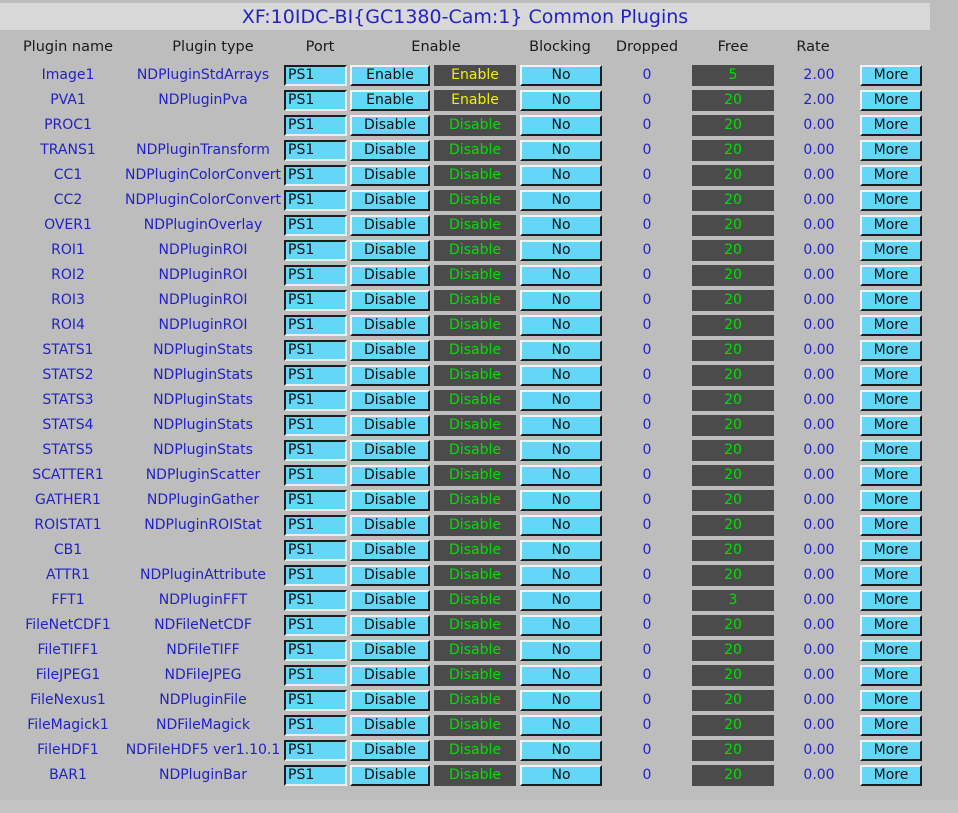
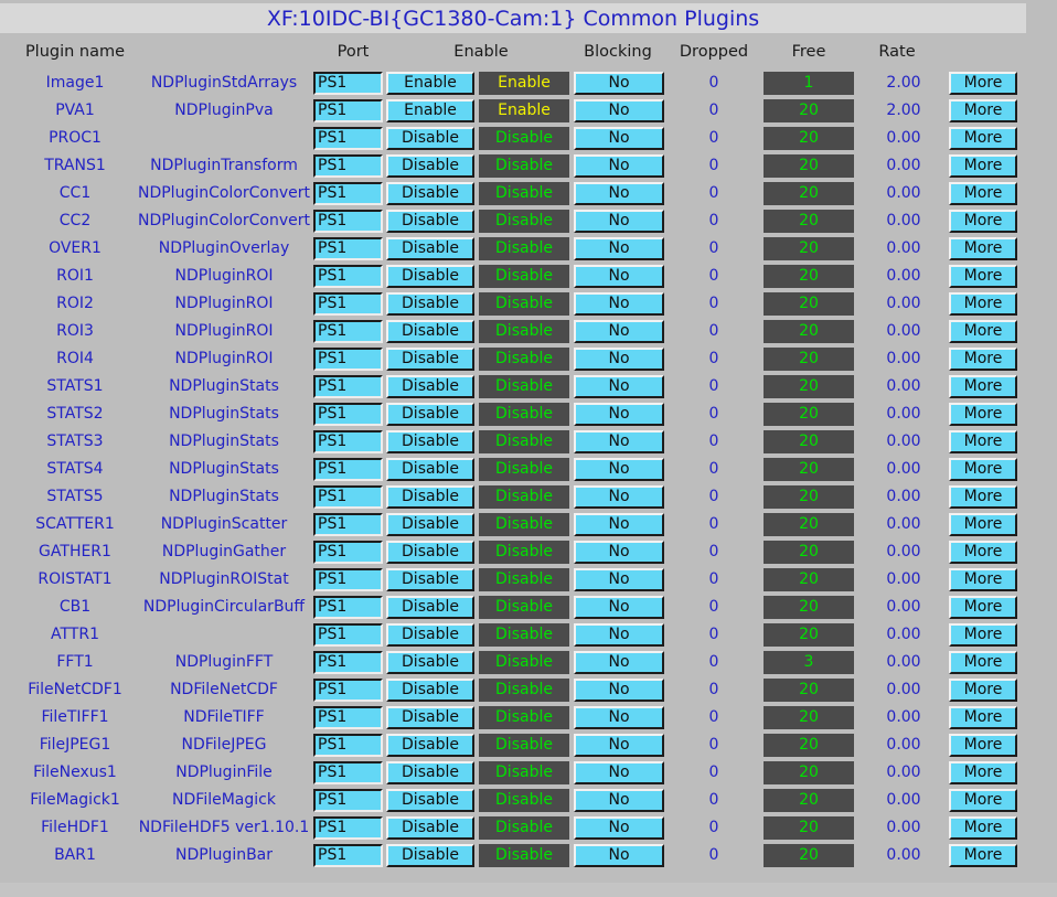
  XF:10IDC-BI{GC1380-Cam:1} Common Plugins
  Plugin name
- Plugin type
  Port
  Enable
  Blocking
  Dropped
  Free
  Rate
  Image1
  NDPluginStdArrays
  PS1
  Enable
  Enable
  No
  0
- 5
+ 1
  2.00
  More
  PVA1
  NDPluginPva
  PS1
  Enable
  Enable
  No
  0
  20
  2.00
  More
  PROC1
  PS1
  Disable
  Disable
  No
  0
  20
  0.00
  More
  TRANS1
  NDPluginTransform
  PS1
  Disable
  Disable
  No
  0
  20
  0.00
  More
  CC1
  NDPluginColorConvert
  PS1
  Disable
  Disable
  No
  0
  20
  0.00
  More
  CC2
  NDPluginColorConvert
  PS1
  Disable
  Disable
  No
  0
  20
  0.00
  More
  OVER1
  NDPluginOverlay
  PS1
  Disable
  Disable
  No
  0
  20
  0.00
  More
  ROI1
  NDPluginROI
  PS1
  Disable
  Disable
  No
  0
  20
  0.00
  More
  ROI2
  NDPluginROI
  PS1
  Disable
  Disable
  No
  0
  20
  0.00
  More
  ROI3
  NDPluginROI
  PS1
  Disable
  Disable
  No
  0
  20
  0.00
  More
  ROI4
  NDPluginROI
  PS1
  Disable
  Disable
  No
  0
  20
  0.00
  More
  STATS1
  NDPluginStats
  PS1
  Disable
  Disable
  No
  0
  20
  0.00
  More
  STATS2
  NDPluginStats
  PS1
  Disable
  Disable
  No
  0
  20
  0.00
  More
  STATS3
  NDPluginStats
  PS1
  Disable
  Disable
  No
  0
  20
  0.00
  More
  STATS4
  NDPluginStats
  PS1
  Disable
  Disable
  No
  0
  20
  0.00
  More
  STATS5
  NDPluginStats
  PS1
  Disable
  Disable
  No
  0
  20
  0.00
  More
  SCATTER1
  NDPluginScatter
  PS1
  Disable
  Disable
  No
  0
  20
  0.00
  More
  GATHER1
  NDPluginGather
  PS1
  Disable
  Disable
  No
  0
  20
  0.00
  More
  ROISTAT1
  NDPluginROIStat
  PS1
  Disable
  Disable
  No
  0
  20
  0.00
  More
  CB1
+ NDPluginCircularBuff
  PS1
  Disable
  Disable
  No
  0
  20
  0.00
  More
  ATTR1
- NDPluginAttribute
  PS1
  Disable
  Disable
  No
  0
  20
  0.00
  More
  FFT1
  NDPluginFFT
  PS1
  Disable
  Disable
  No
  0
  3
  0.00
  More
  FileNetCDF1
  NDFileNetCDF
  PS1
  Disable
  Disable
  No
  0
  20
  0.00
  More
  FileTIFF1
  NDFileTIFF
  PS1
  Disable
  Disable
  No
  0
  20
  0.00
  More
  FileJPEG1
  NDFileJPEG
  PS1
  Disable
  Disable
  No
  0
  20
  0.00
  More
  FileNexus1
  NDPluginFile
  PS1
  Disable
  Disable
  No
  0
  20
  0.00
  More
  FileMagick1
  NDFileMagick
  PS1
  Disable
  Disable
  No
  0
  20
  0.00
  More
  FileHDF1
  NDFileHDF5 ver1.10.1
  PS1
  Disable
  Disable
  No
  0
  20
  0.00
  More
  BAR1
  NDPluginBar
  PS1
  Disable
  Disable
  No
  0
  20
  0.00
  More
